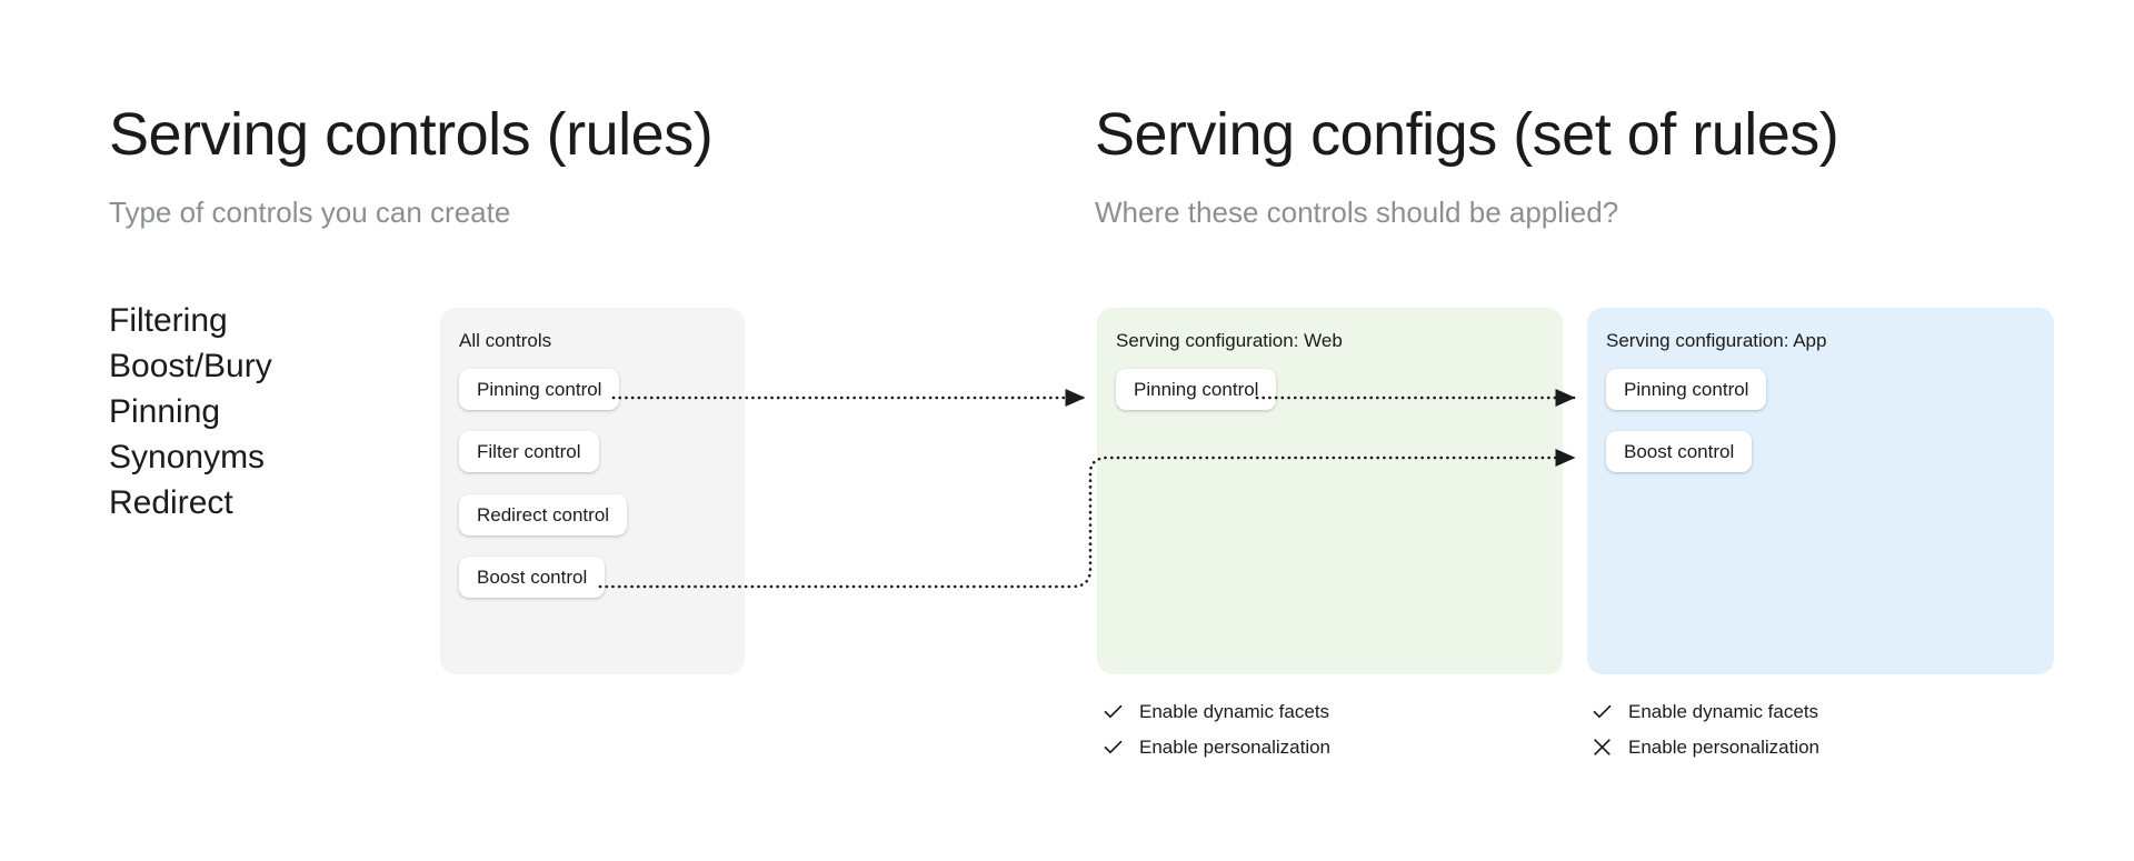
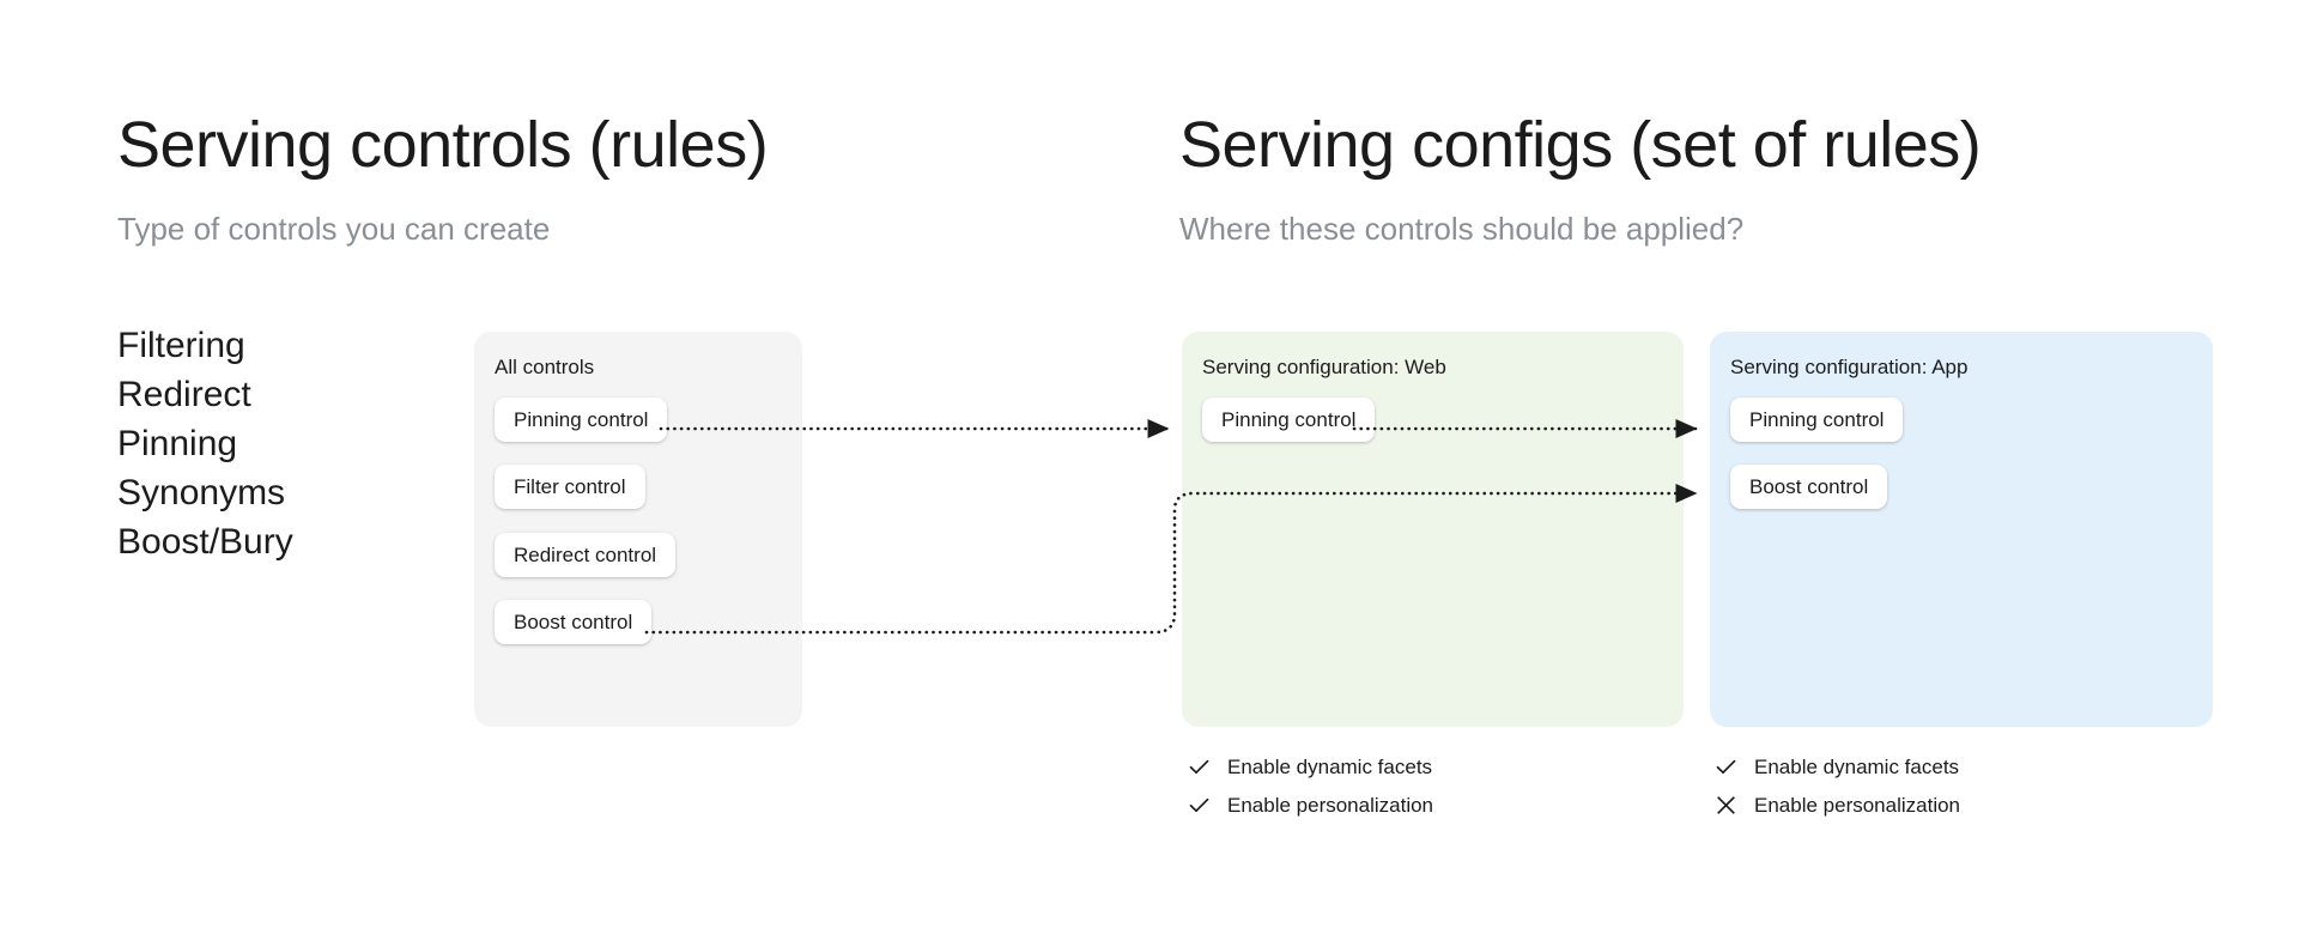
  Serving controls (rules)
  Type of controls you can create
  Filtering
- Boost/Bury
+ Redirect
  Pinning
  Synonyms
- Redirect
+ Boost/Bury
  Serving configs (set of rules)
  Where these controls should be applied?
  All controls
  Pinning control
  Filter control
  Redirect control
  Boost control
  Serving configuration: Web
  Pinning control
  Serving configuration: App
  Pinning control
  Boost control
  Enable dynamic facets
  Enable personalization
  Enable dynamic facets
  Enable personalization
